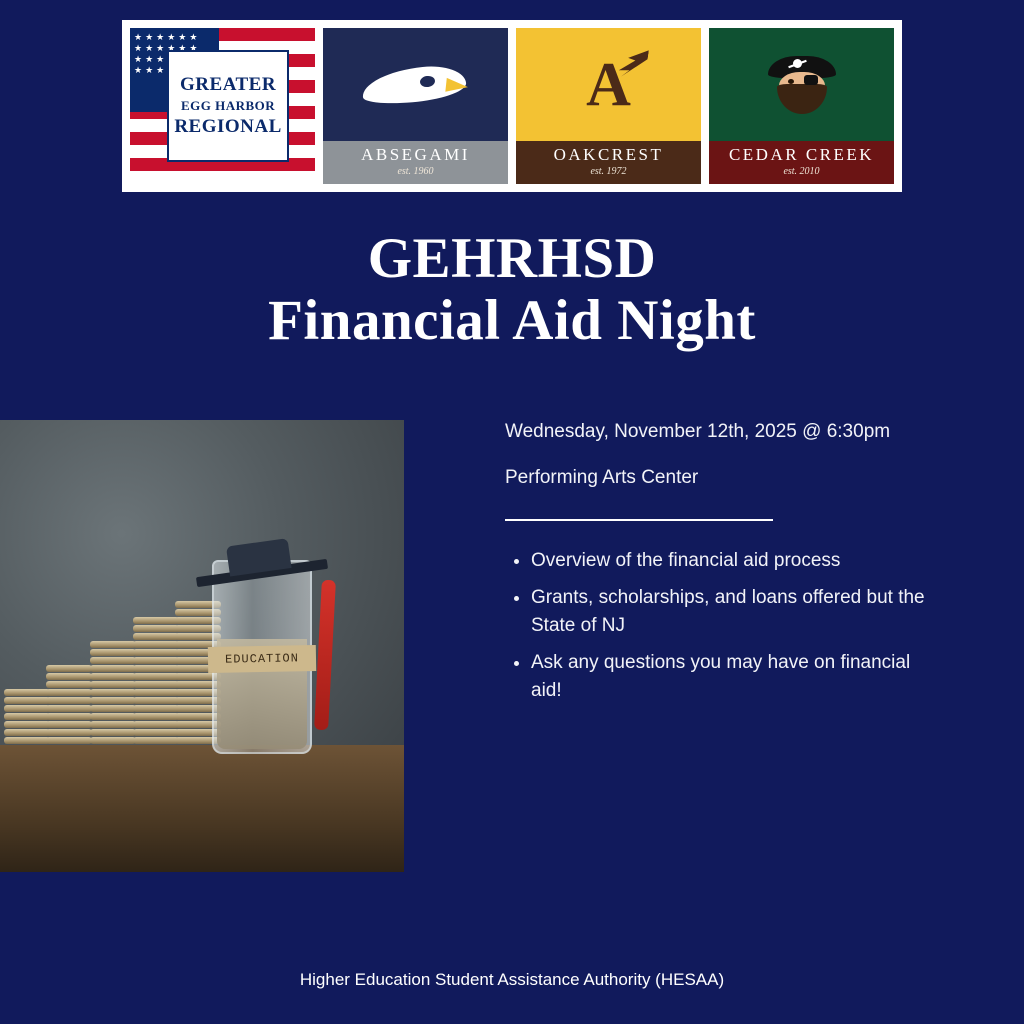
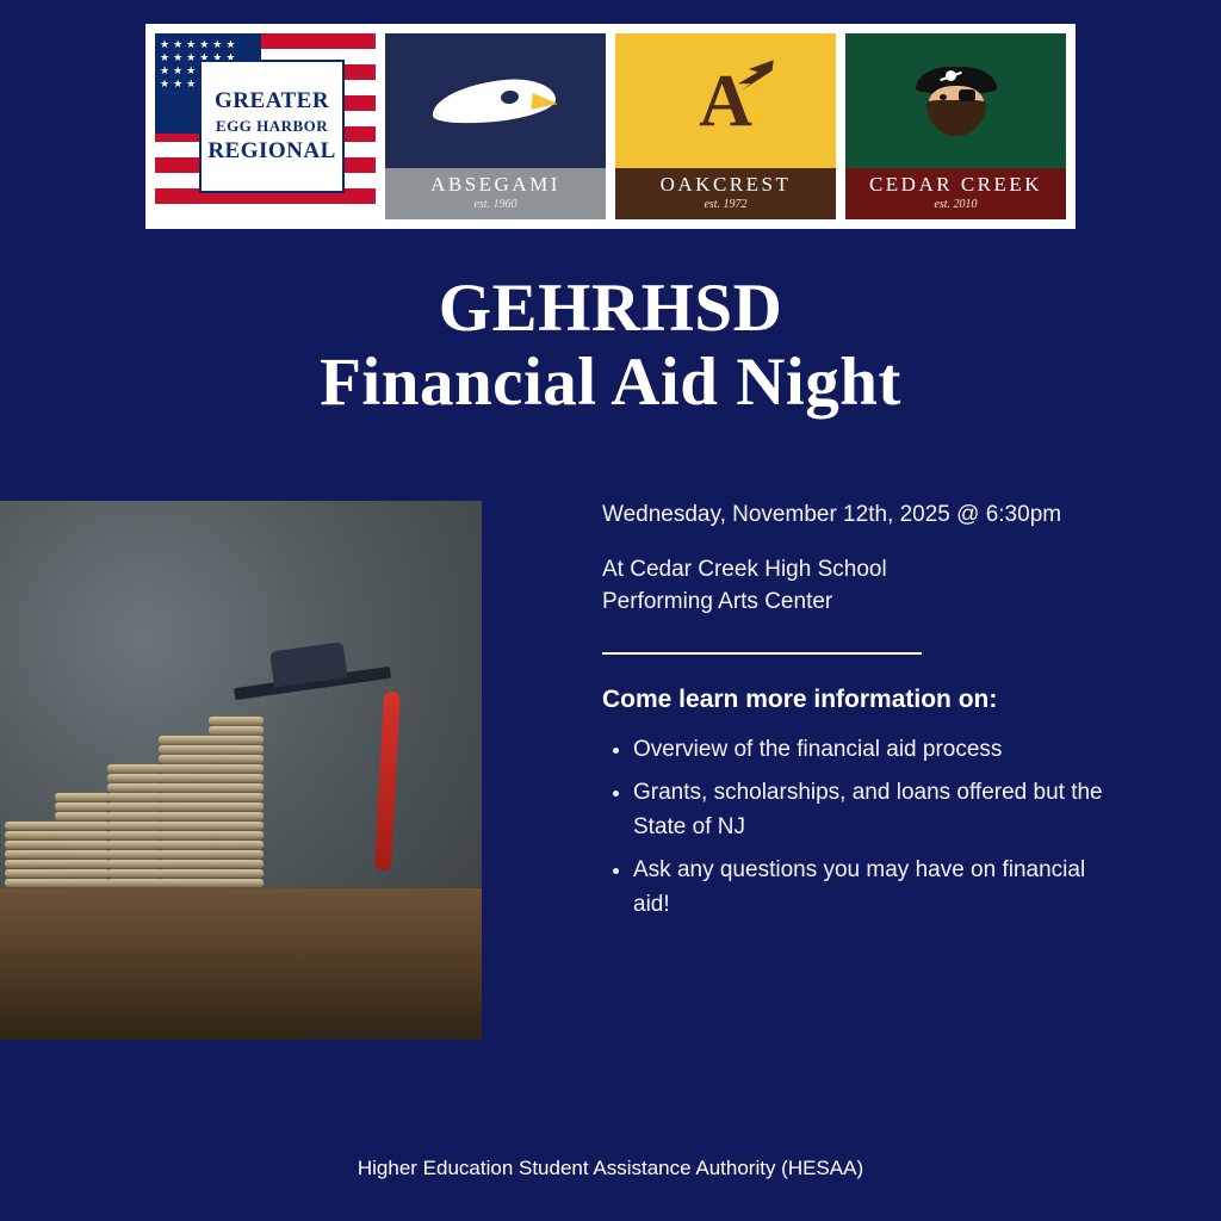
  ★★★★★★
  ★★★★★★
  GREATER
  EGG HARBOR
  REGIONAL
  ABSEGAMI
  est. 1960
  A
  OAKCREST
  est. 1972
  CEDAR CREEK
  est. 2010
  GEHRHSD
  Financial Aid Night
- EDUCATION
  Wednesday, November 12th, 2025 @ 6:30pm
+ At Cedar Creek High School
  Performing Arts Center
+ Come learn more information on:
  Overview of the financial aid process
  Grants, scholarships, and loans offered but the State of NJ
  Ask any questions you may have on financial aid!
  Higher Education Student Assistance Authority (HESAA)
